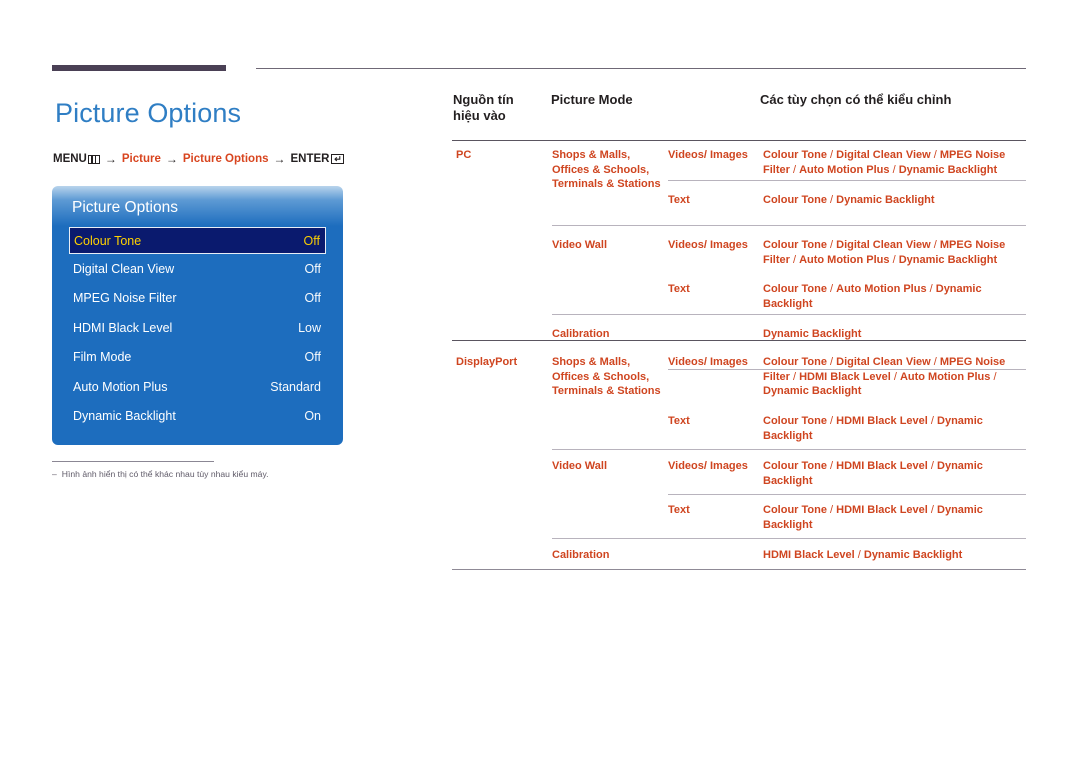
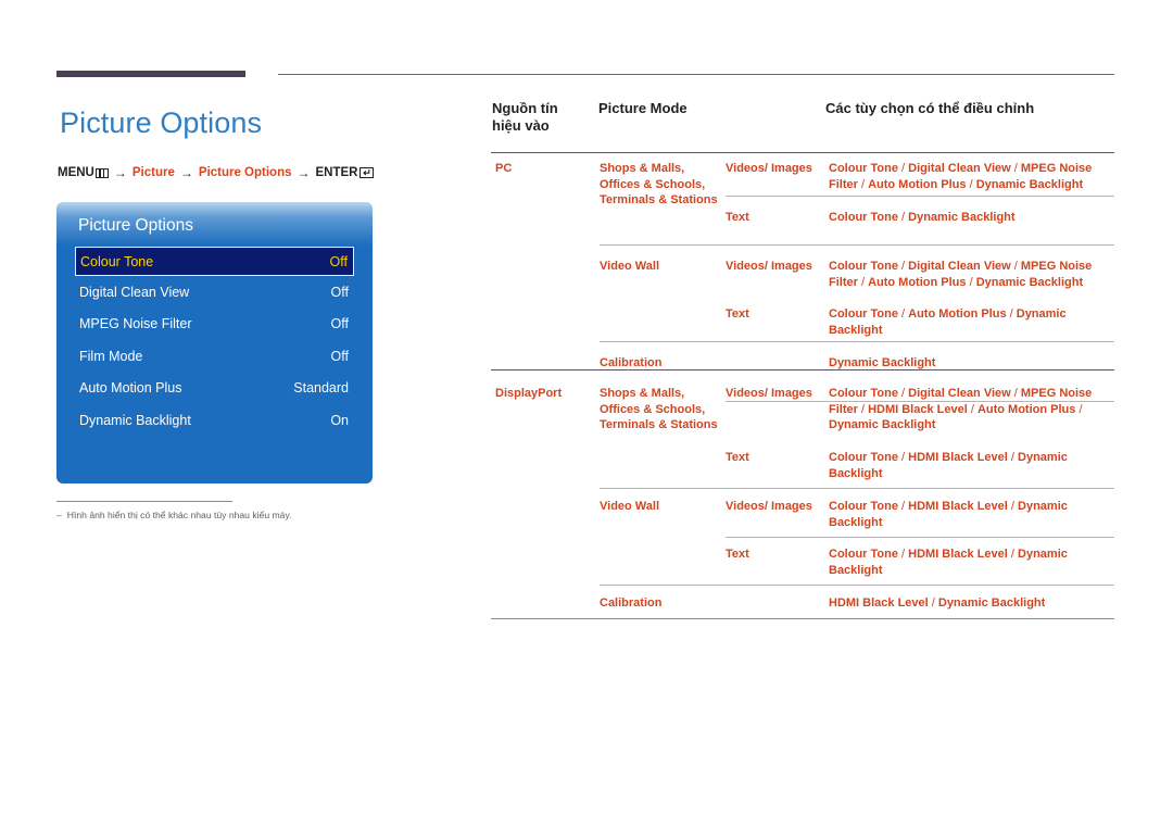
  Picture Options
  MENU
  →
  Picture
  →
  Picture Options
  →
  ENTER
  ↵
  Picture Options
  Colour Tone
  Off
  Digital Clean View
  Off
  MPEG Noise Filter
  Off
- HDMI Black Level
- Low
  Film Mode
  Off
  Auto Motion Plus
  Standard
  Dynamic Backlight
  On
  –
  Hình ảnh hiển thị có thể khác nhau tùy nhau kiểu máy.
  Nguồn tín
  hiệu vào
  Picture Mode
- Các tùy chọn có thể kiểu chỉnh
+ Các tùy chọn có thể điều chỉnh
  PC
  Shops & Malls, Offices & Schools, Terminals & Stations
  Videos/ Images
  Colour Tone / Digital Clean View / MPEG Noise Filter / Auto Motion Plus / Dynamic Backlight
  Text
  Colour Tone / Dynamic Backlight
  Video Wall
  Videos/ Images
  Colour Tone / Digital Clean View / MPEG Noise Filter / Auto Motion Plus / Dynamic Backlight
  Text
  Colour Tone / Auto Motion Plus / Dynamic Backlight
  Calibration
  Dynamic Backlight
  DisplayPort
  Shops & Malls, Offices & Schools, Terminals & Stations
  Videos/ Images
  Colour Tone / Digital Clean View / MPEG Noise Filter / HDMI Black Level / Auto Motion Plus / Dynamic Backlight
  Text
  Colour Tone / HDMI Black Level / Dynamic Backlight
  Video Wall
  Videos/ Images
  Colour Tone / HDMI Black Level / Dynamic Backlight
  Text
  Colour Tone / HDMI Black Level / Dynamic Backlight
  Calibration
  HDMI Black Level / Dynamic Backlight
